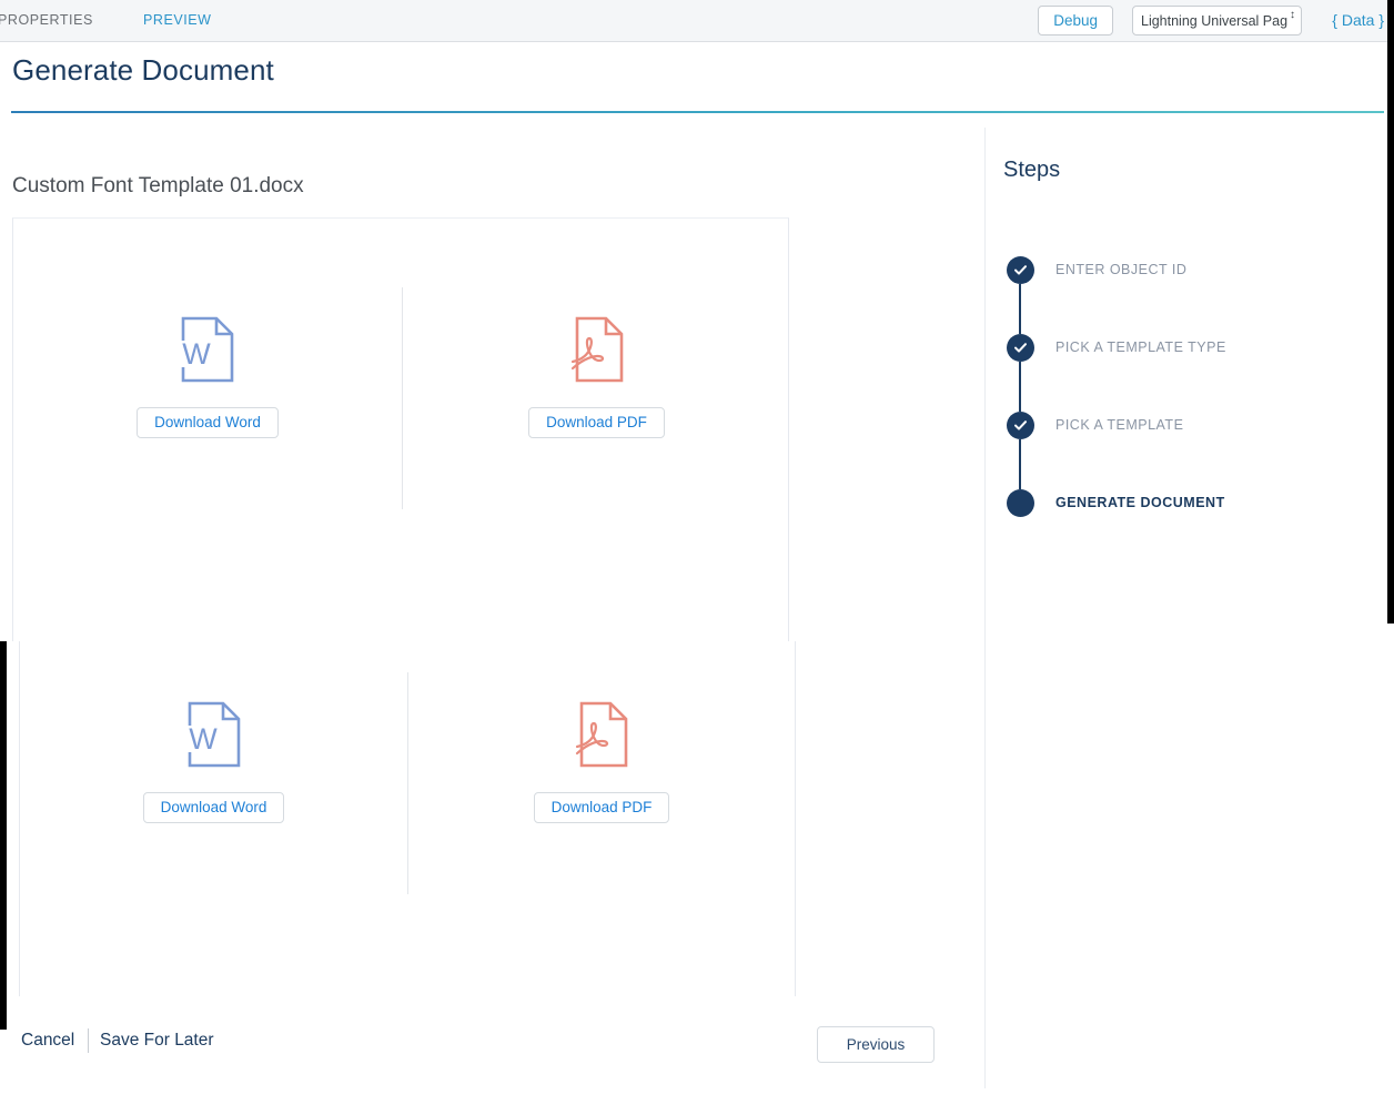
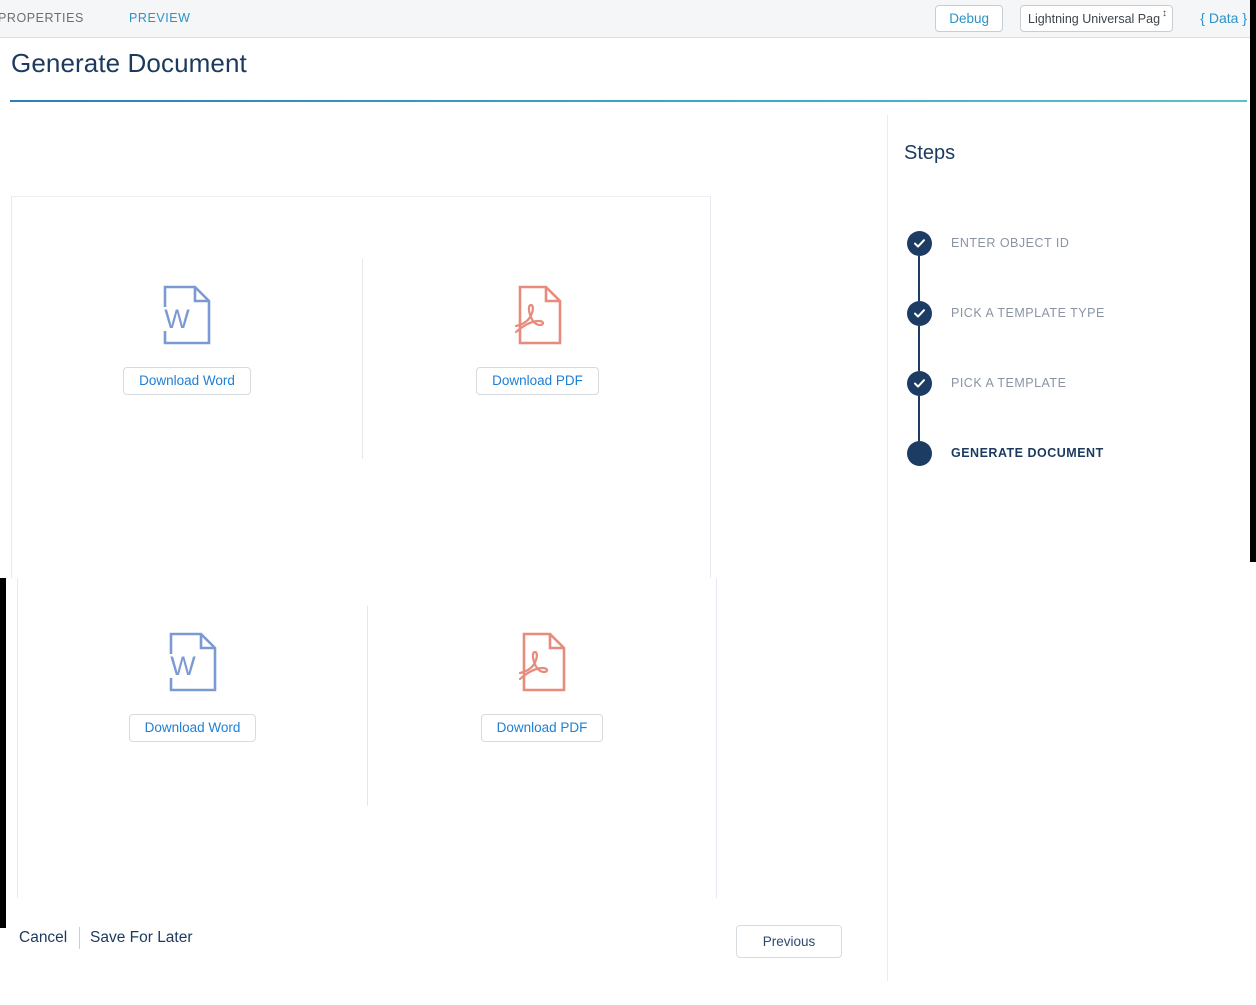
  PROPERTIES
  PREVIEW
  Debug
  Lightning Universal Pag
  ↕
  { Data }
  Generate Document
- Custom Font Template 01.docx
  W
  Download Word
  Download PDF
  W
  Download Word
  Download PDF
  Cancel
  Save For Later
  Previous
  Steps
  ENTER OBJECT ID
  PICK A TEMPLATE TYPE
  PICK A TEMPLATE
  GENERATE DOCUMENT
